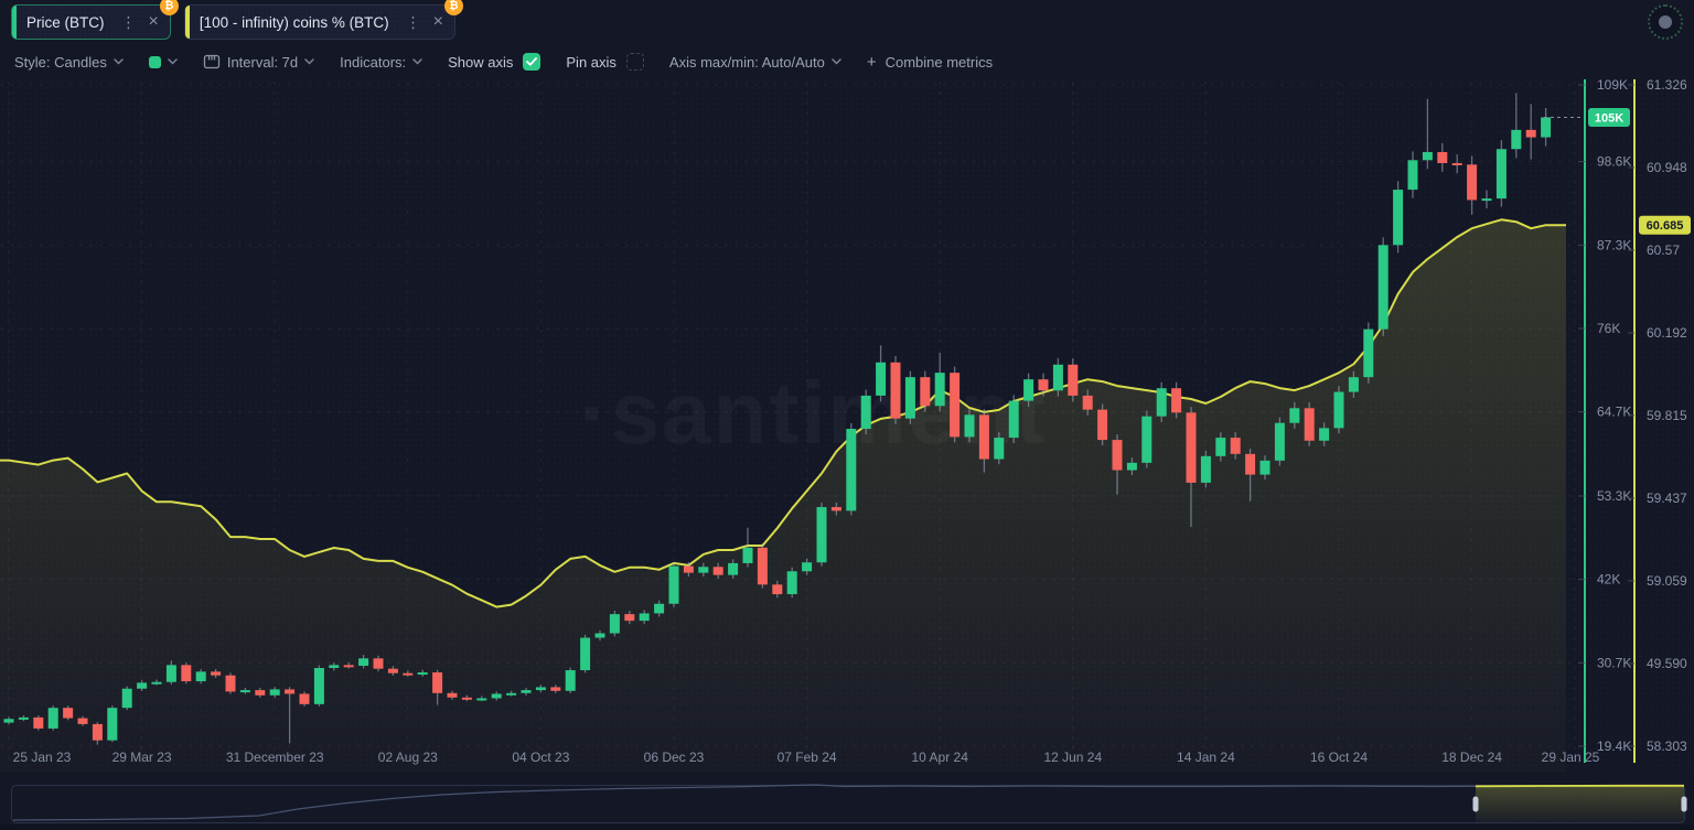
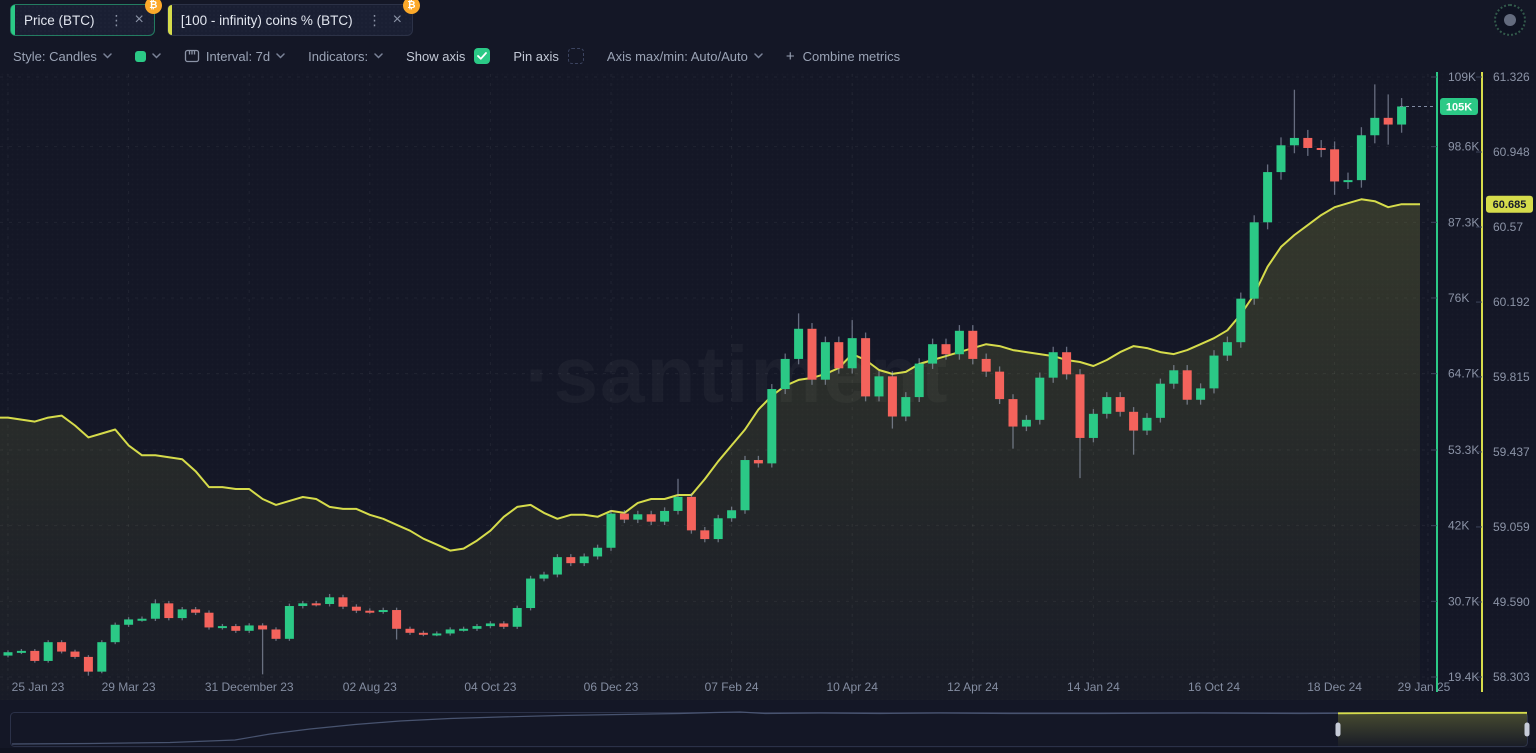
  Price (BTC)
  ⋮
  ×
  ₿
  [100 - infinity) coins % (BTC)
  ⋮
  ×
  ₿
  Style: Candles
  Interval: 7d
  Indicators:
  Show axis
  Pin axis
  Axis max/min: Auto/Auto
  +
  Combine metrics
  109K
  98.6K
  87.3K
  76K
  64.7K
  53.3K
  42K
  30.7K
  19.4K
  61.326
  60.948
  60.57
  60.192
  59.815
  59.437
  59.059
  49.590
  58.303
  105K
  60.685
  25 Jan 23
  29 Mar 23
  31 December 23
  02 Aug 23
  04 Oct 23
  06 Dec 23
  07 Feb 24
  10 Apr 24
- 12 Jun 24
+ 12 Apr 24
  14 Jan 24
  16 Oct 24
  18 Dec 24
  29 Jan 25
